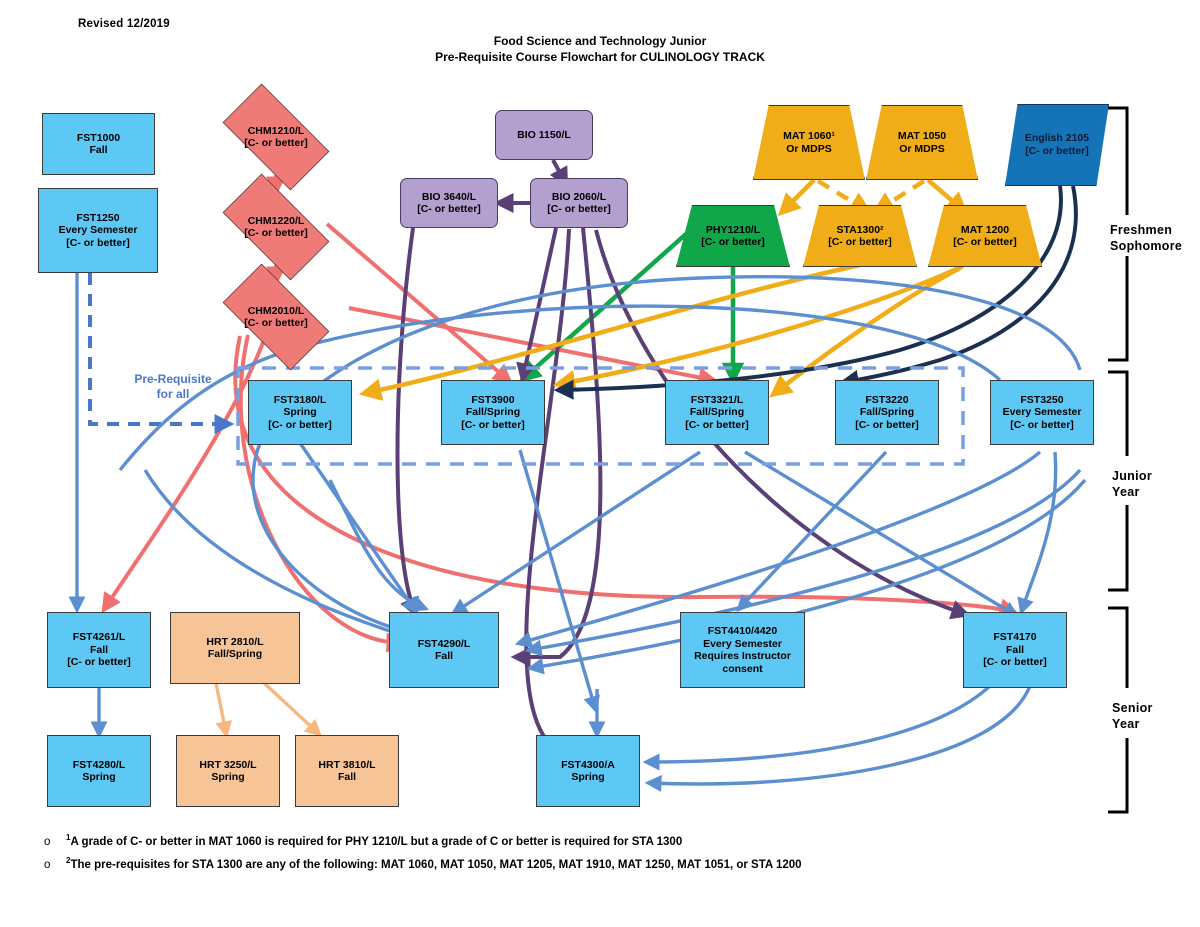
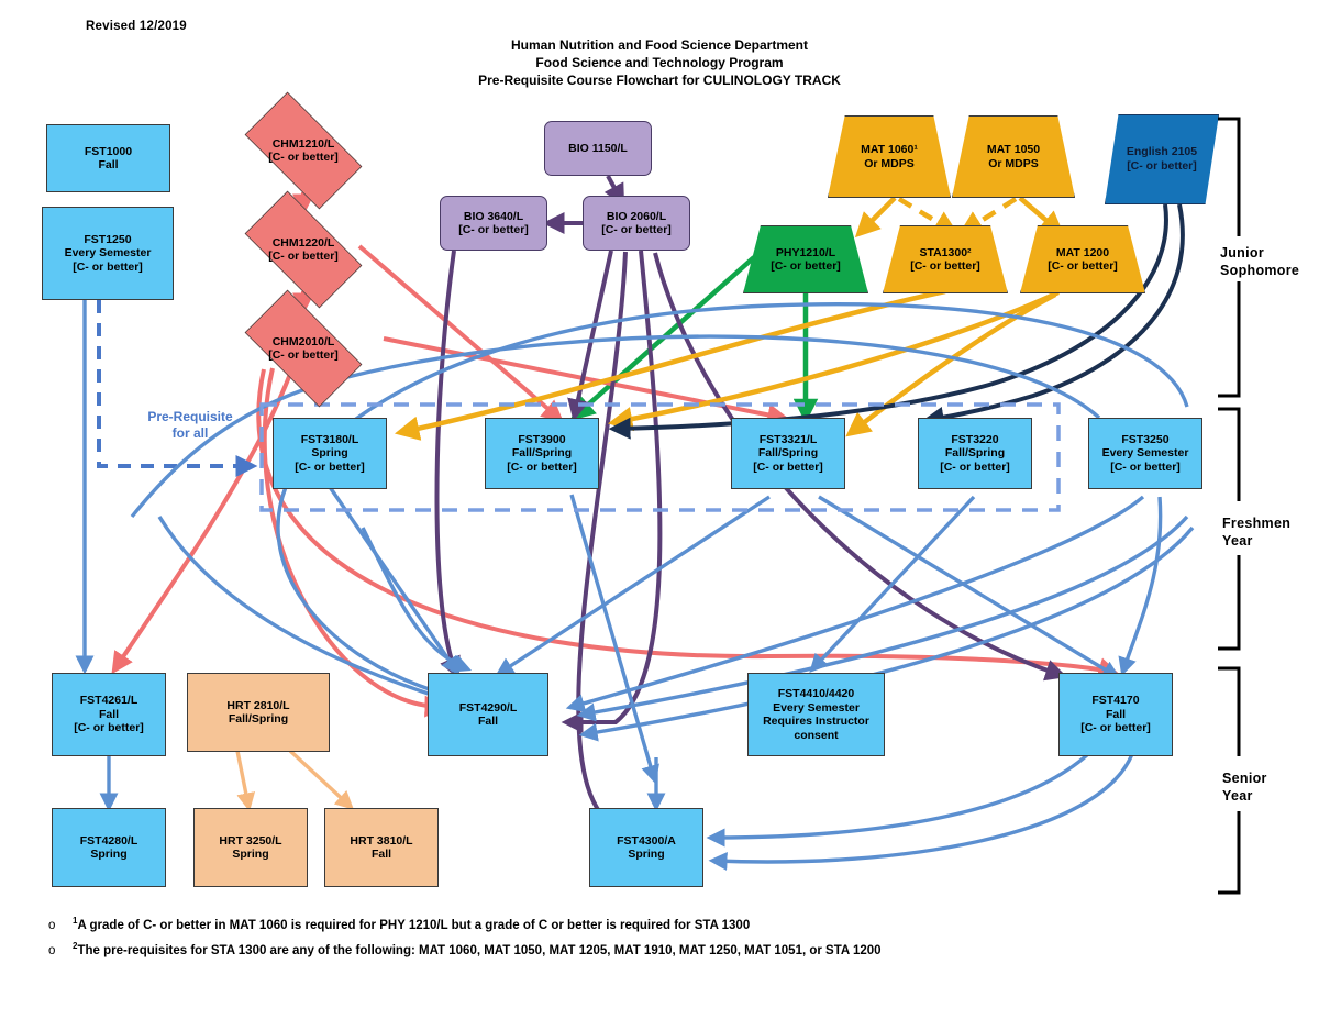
  Revised 12/2019
+ Human Nutrition and Food Science Department
- Food Science and Technology Junior
+ Food Science and Technology Program
  Pre-Requisite Course Flowchart for CULINOLOGY TRACK
  Pre-Requisite
  for all
  FST1000
  Fall
  FST1250
  Every Semester
  [C- or better]
  CHM1210/L
  [C- or better]
  CHM1220/L
  [C- or better]
  CHM2010/L
  [C- or better]
  BIO 1150/L
  BIO 2060/L
  [C- or better]
  BIO 3640/L
  [C- or better]
  MAT 1060¹
  Or MDPS
  MAT 1050
  Or MDPS
  English 2105
  [C- or better]
  PHY1210/L
  [C- or better]
  STA1300²
  [C- or better]
  MAT 1200
  [C- or better]
  FST3180/L
  Spring
  [C- or better]
  FST3900
  Fall/Spring
  [C- or better]
  FST3321/L
  Fall/Spring
  [C- or better]
  FST3220
  Fall/Spring
  [C- or better]
  FST3250
  Every Semester
  [C- or better]
  FST4261/L
  Fall
  [C- or better]
  HRT 2810/L
  Fall/Spring
  FST4290/L
  Fall
  FST4410/4420
  Every Semester
  Requires Instructor
  consent
  FST4170
  Fall
  [C- or better]
  FST4280/L
  Spring
  HRT 3250/L
  Spring
  HRT 3810/L
  Fall
  FST4300/A
  Spring
- Freshmen
+ Junior
  Sophomore
- Junior
+ Freshmen
  Year
  Senior
  Year
  o 1A grade of C- or better in MAT 1060 is required for PHY 1210/L but a grade of C or better is required for STA 1300
  o 2The pre-requisites for STA 1300 are any of the following: MAT 1060, MAT 1050, MAT 1205, MAT 1910, MAT 1250, MAT 1051, or STA 1200
